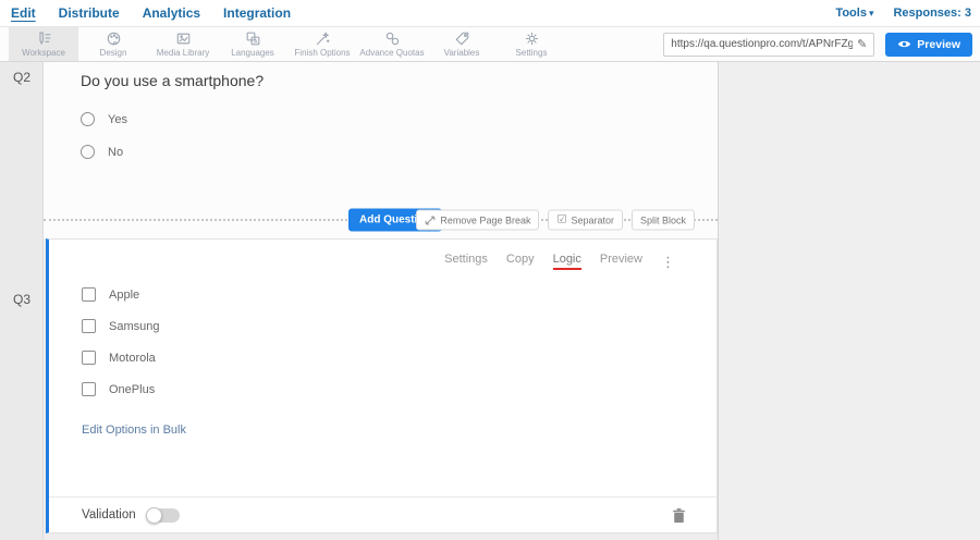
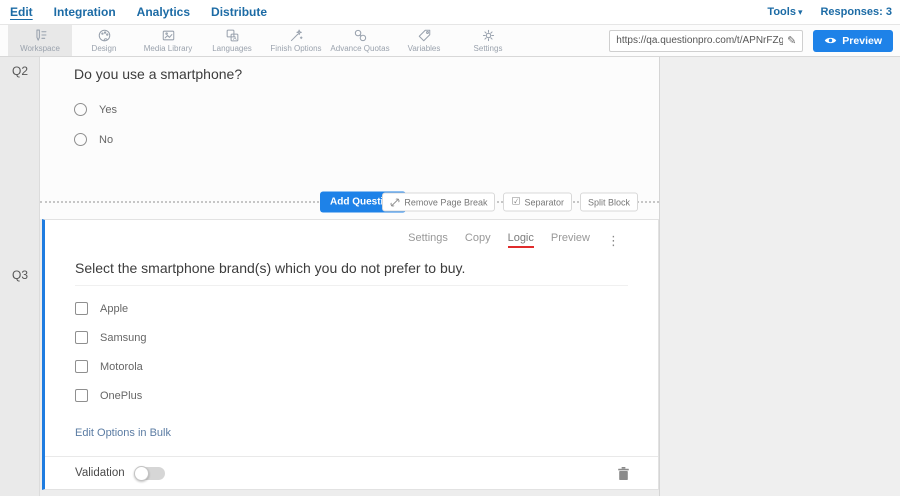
  Edit
- Distribute
+ Integration
  Analytics
- Integration
+ Distribute
  Tools ▾
  Responses: 3
  Workspace
  Design
  Media Library
  Languages
  Finish Options
  Advance Quotas
  Variables
  Settings
  https://qa.questionpro.com/t/APNrFZg
  ✎
  Preview
  Q2
  Q3
  Do you use a smartphone?
  Yes
  No
  Add Quest
  Remove Page Break
  ☑
  Separator
  Split Block
  Settings
  Copy
  Logic
  Preview
  ⋮
+ Select the smartphone brand(s) which you do not prefer to buy.
  Apple
  Samsung
  Motorola
  OnePlus
  Edit Options in Bulk
  Validation
